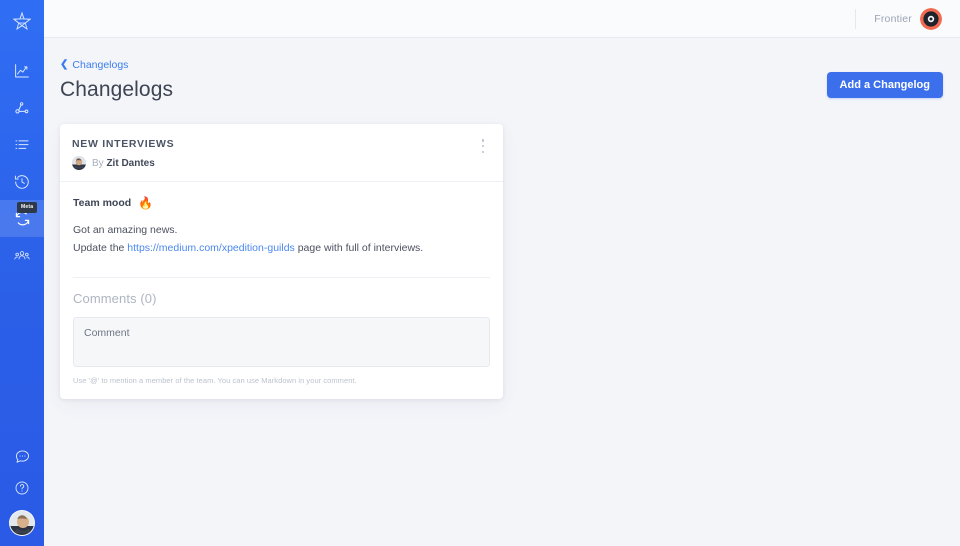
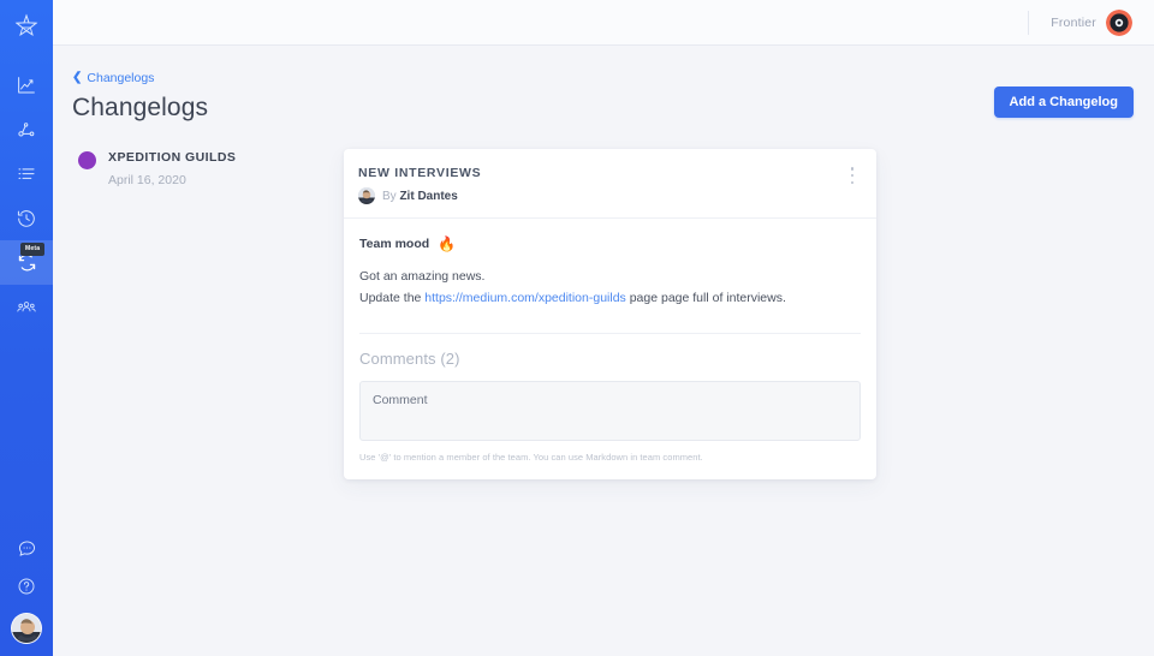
  Frontier
  ❮
  Changelogs
  Changelogs
  Add a Changelog
+ XPEDITION GUILDS
+ April 16, 2020
  NEW INTERVIEWS
  By Zit Dantes
  Team mood
  🔥
  Got an amazing news.
- Update the https://medium.com/xpedition-guilds page with full of interviews.
+ Update the https://medium.com/xpedition-guilds page page full of interviews.
- Comments (0)
+ Comments (2)
  Comment
- Use '@' to mention a member of the team. You can use Markdown in your comment.
+ Use '@' to mention a member of the team. You can use Markdown in team comment.
